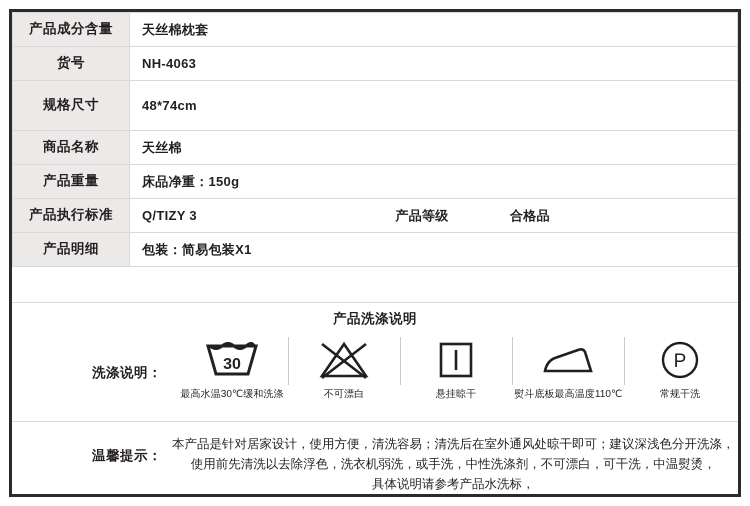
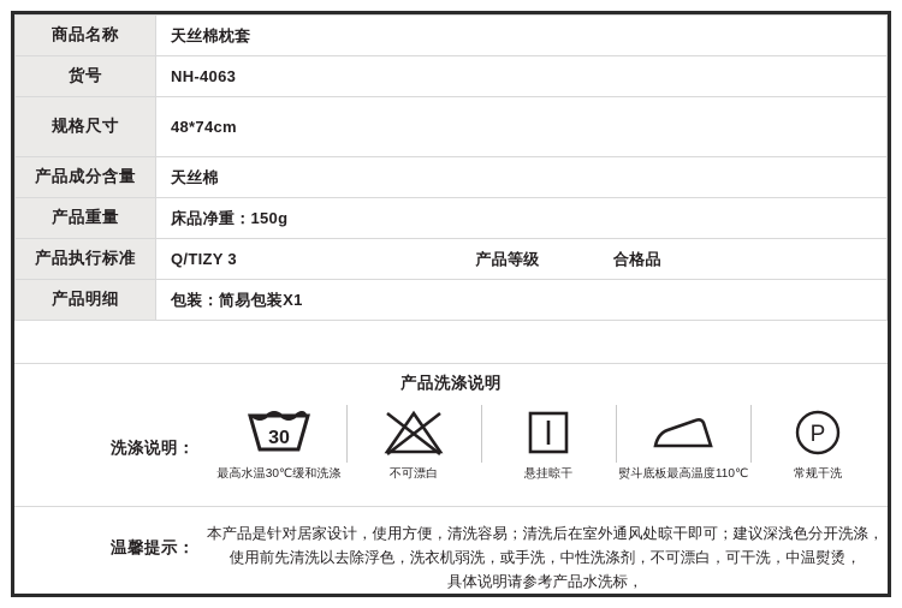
- 产品成分含量	天丝棉枕套
+ 商品名称	天丝棉枕套
  货号	NH-4063
  规格尺寸	48*74cm
- 商品名称	天丝棉
+ 产品成分含量	天丝棉
  产品重量	床品净重：150g
  产品执行标准	Q/TIZY 3 产品等级 合格品
  产品明细	包装：简易包装X1
  产品洗涤说明
  洗涤说明：
  30
  最高水温30℃缓和洗涤
  不可漂白
  悬挂晾干
  熨斗底板最高温度110℃
  P
  常规干洗
  温馨提示：
  本产品是针对居家设计，使用方便，清洗容易；清洗后在室外通风处晾干即可；建议深浅色分开洗涤，
  使用前先清洗以去除浮色，洗衣机弱洗，或手洗，中性洗涤剂，不可漂白，可干洗，中温熨烫，
  具体说明请参考产品水洗标，
